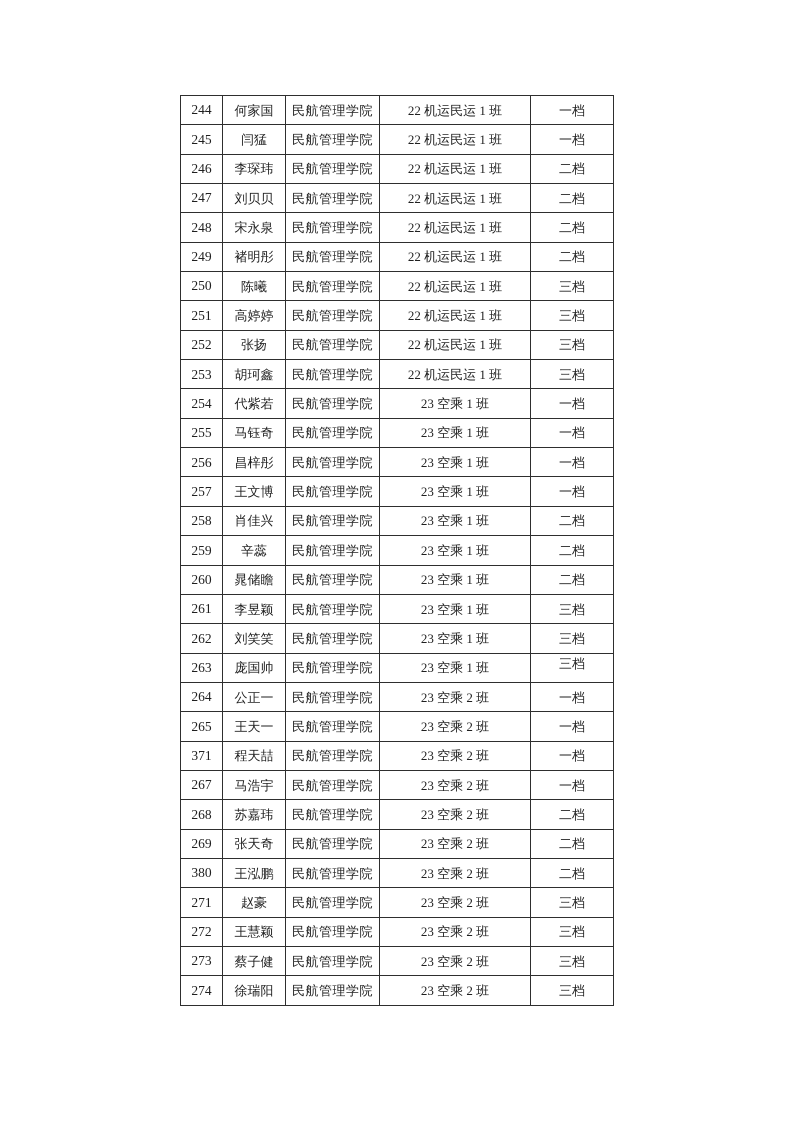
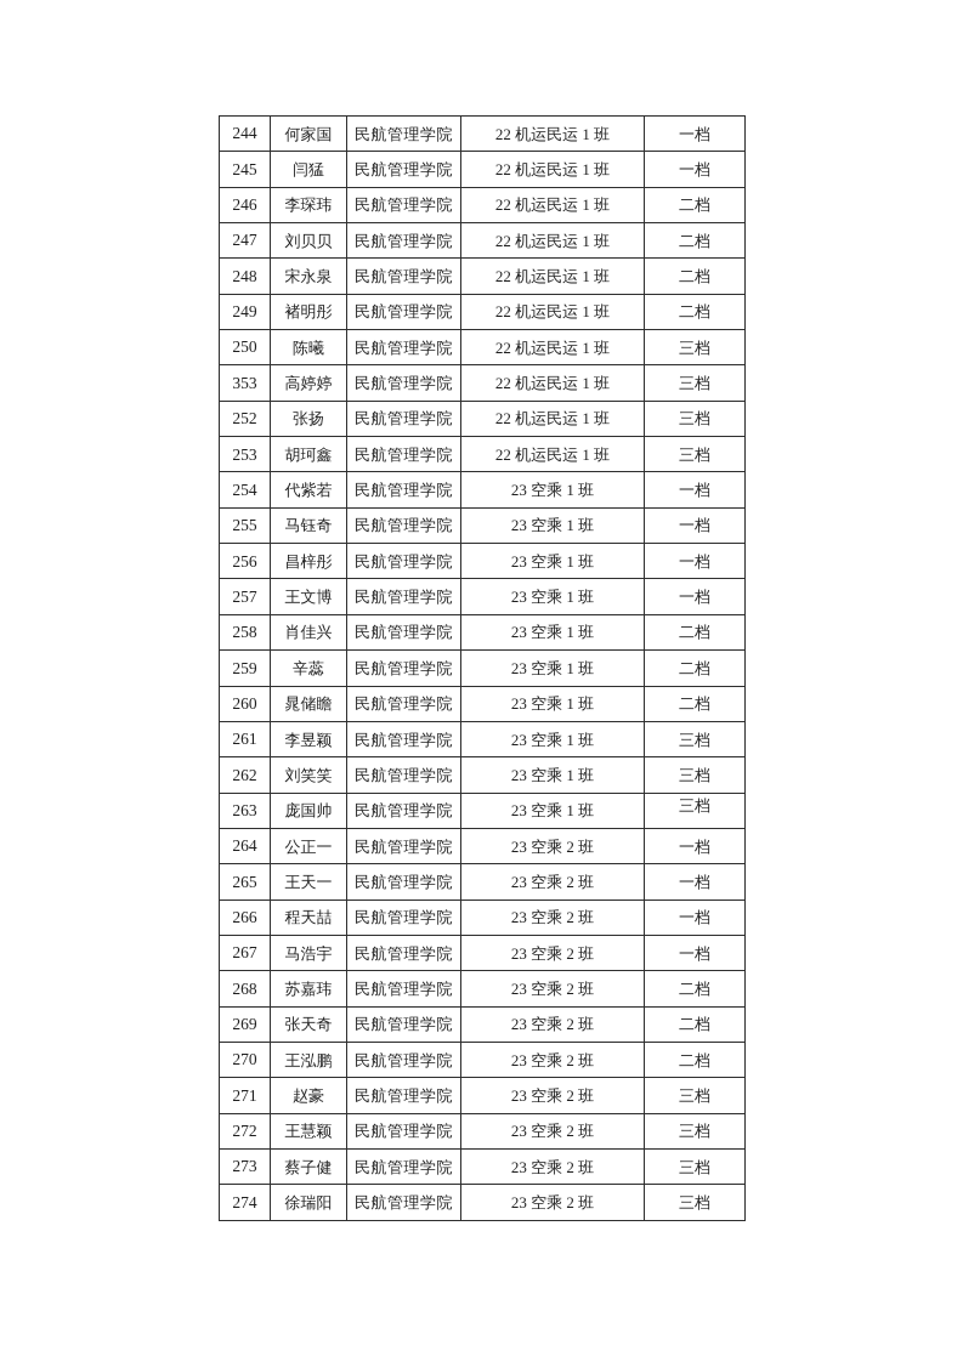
  244	何家国	民航管理学院	22 机运民运 1 班	一档
  245	闫猛	民航管理学院	22 机运民运 1 班	一档
  246	李琛玮	民航管理学院	22 机运民运 1 班	二档
  247	刘贝贝	民航管理学院	22 机运民运 1 班	二档
  248	宋永泉	民航管理学院	22 机运民运 1 班	二档
  249	褚明彤	民航管理学院	22 机运民运 1 班	二档
  250	陈曦	民航管理学院	22 机运民运 1 班	三档
- 251	高婷婷	民航管理学院	22 机运民运 1 班	三档
+ 353	高婷婷	民航管理学院	22 机运民运 1 班	三档
  252	张扬	民航管理学院	22 机运民运 1 班	三档
  253	胡珂鑫	民航管理学院	22 机运民运 1 班	三档
  254	代紫若	民航管理学院	23 空乘 1 班	一档
  255	马钰奇	民航管理学院	23 空乘 1 班	一档
  256	昌梓彤	民航管理学院	23 空乘 1 班	一档
  257	王文博	民航管理学院	23 空乘 1 班	一档
  258	肖佳兴	民航管理学院	23 空乘 1 班	二档
  259	辛蕊	民航管理学院	23 空乘 1 班	二档
  260	晁储瞻	民航管理学院	23 空乘 1 班	二档
  261	李昱颖	民航管理学院	23 空乘 1 班	三档
  262	刘笑笑	民航管理学院	23 空乘 1 班	三档
  263	庞国帅	民航管理学院	23 空乘 1 班	三档
  264	公正一	民航管理学院	23 空乘 2 班	一档
  265	王天一	民航管理学院	23 空乘 2 班	一档
- 371	程天喆	民航管理学院	23 空乘 2 班	一档
+ 266	程天喆	民航管理学院	23 空乘 2 班	一档
  267	马浩宇	民航管理学院	23 空乘 2 班	一档
  268	苏嘉玮	民航管理学院	23 空乘 2 班	二档
  269	张天奇	民航管理学院	23 空乘 2 班	二档
- 380	王泓鹏	民航管理学院	23 空乘 2 班	二档
+ 270	王泓鹏	民航管理学院	23 空乘 2 班	二档
  271	赵豪	民航管理学院	23 空乘 2 班	三档
  272	王慧颖	民航管理学院	23 空乘 2 班	三档
  273	蔡子健	民航管理学院	23 空乘 2 班	三档
  274	徐瑞阳	民航管理学院	23 空乘 2 班	三档
